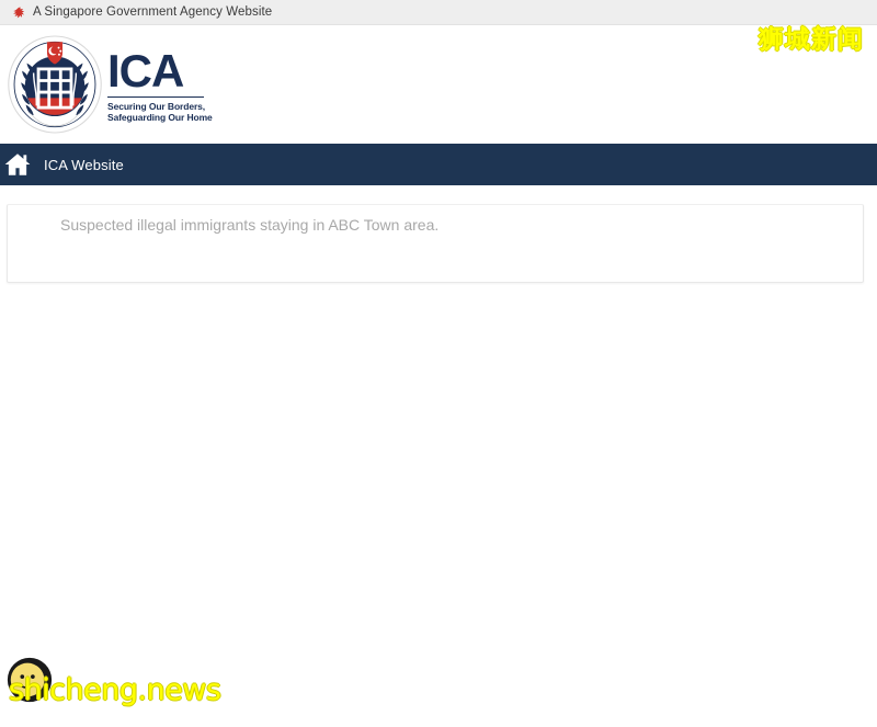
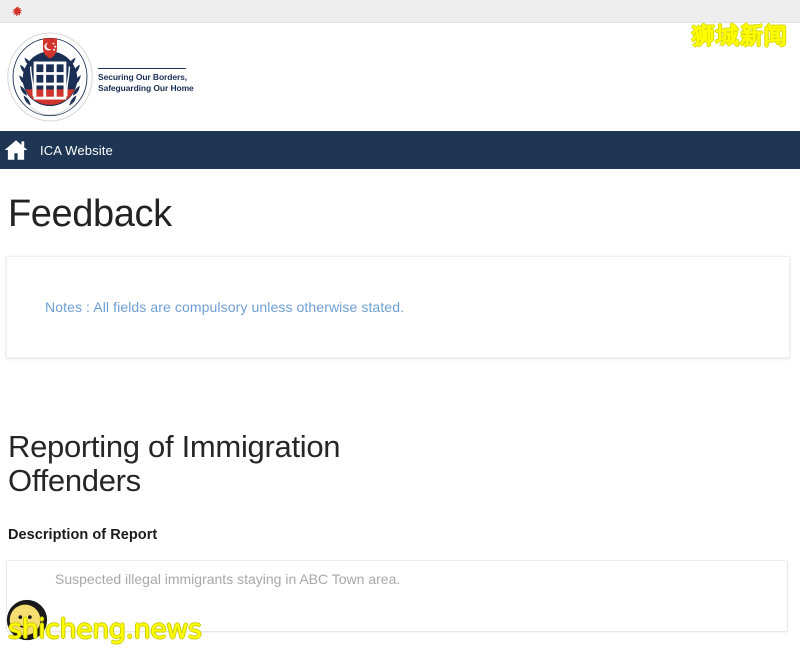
- A Singapore Government Agency Website
- ICA
  Securing Our Borders,
  Safeguarding Our Home
  ICA Website
+ Feedback
+ Notes : All fields are compulsory unless otherwise stated.
+ Reporting of Immigration Offenders
+ Description of Report
  Suspected illegal immigrants staying in ABC Town area.
  狮城新闻
  shicheng.news
